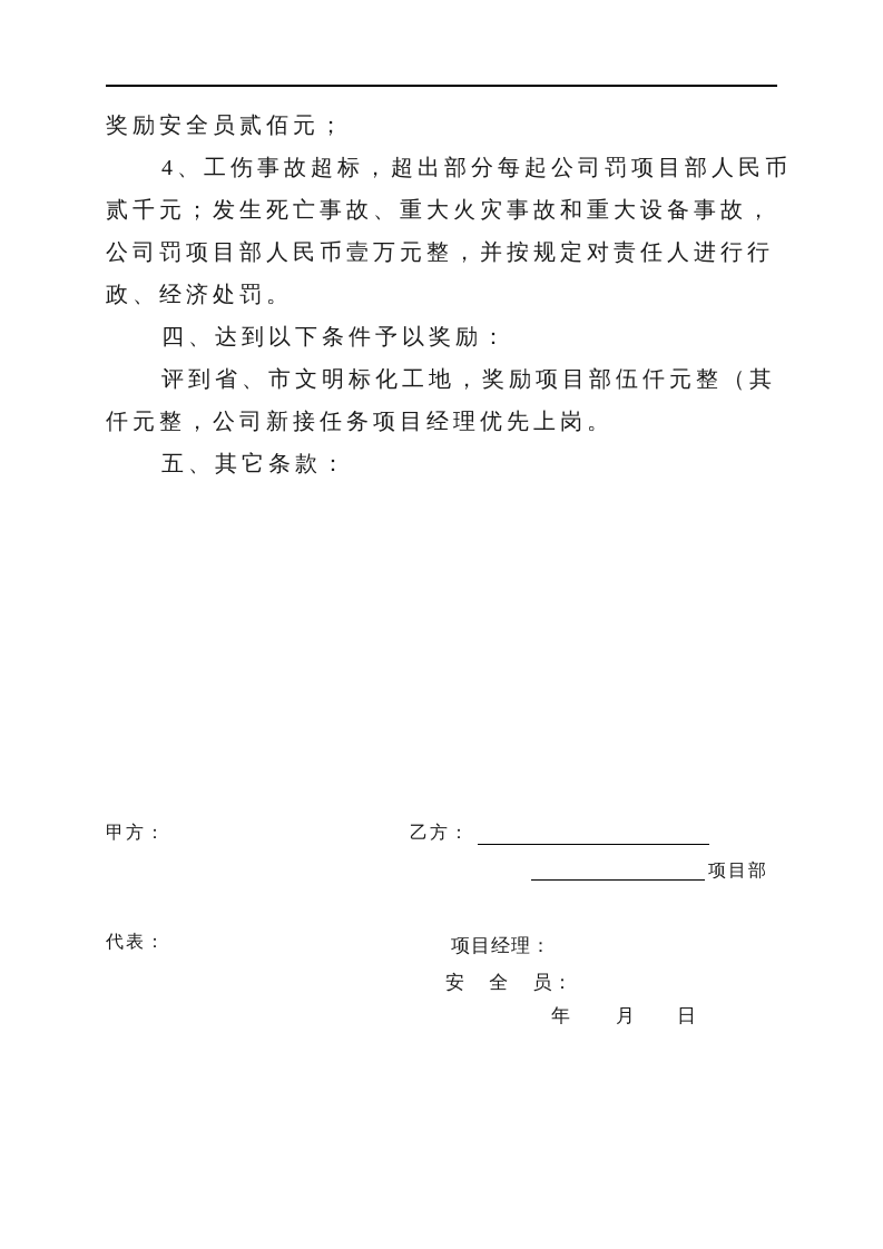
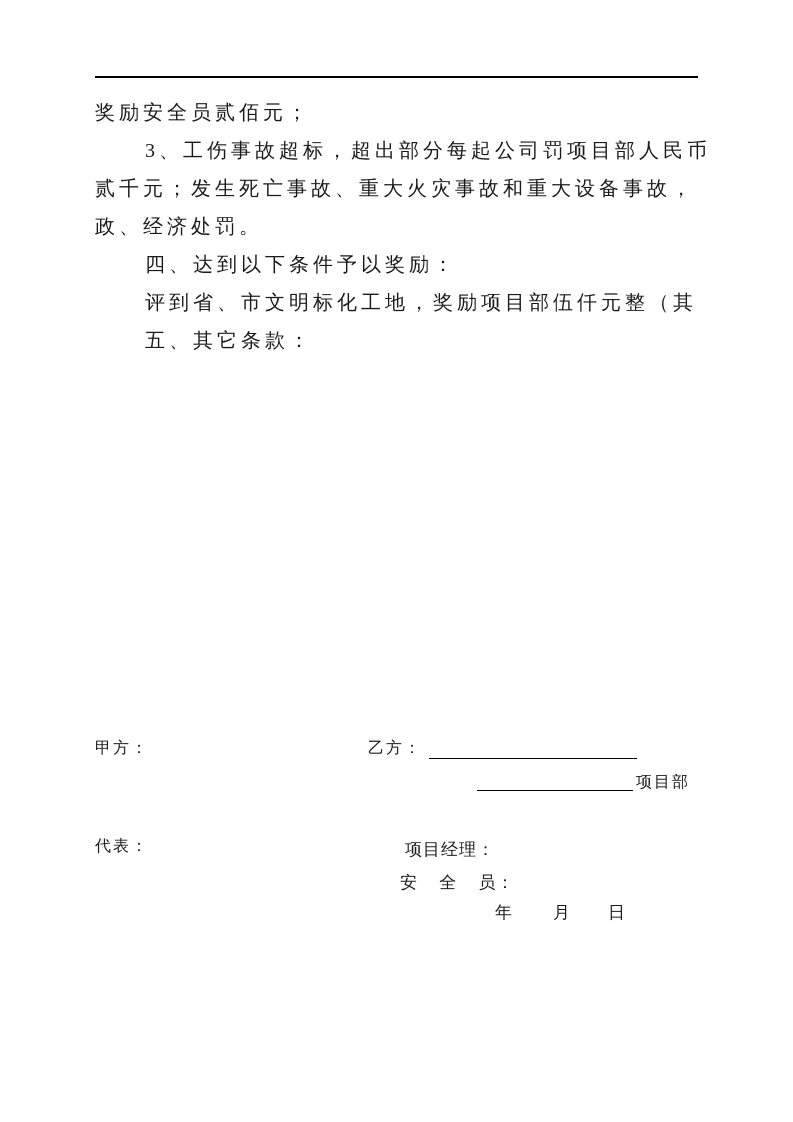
  奖励安全员贰佰元；
- 4、工伤事故超标，超出部分每起公司罚项目部人民币
+ 3、工伤事故超标，超出部分每起公司罚项目部人民币
  贰千元；发生死亡事故、重大火灾事故和重大设备事故，
- 公司罚项目部人民币壹万元整，并按规定对责任人进行行
  政、经济处罚。
  四、达到以下条件予以奖励：
  评到省、市文明标化工地，奖励项目部伍仟元整（其
- 仟元整，公司新接任务项目经理优先上岗。
  五、其它条款：
  甲方：
  乙方：
  项目部
  代表：
  项目经理：
  安 全 员：
  年
  月
  日
